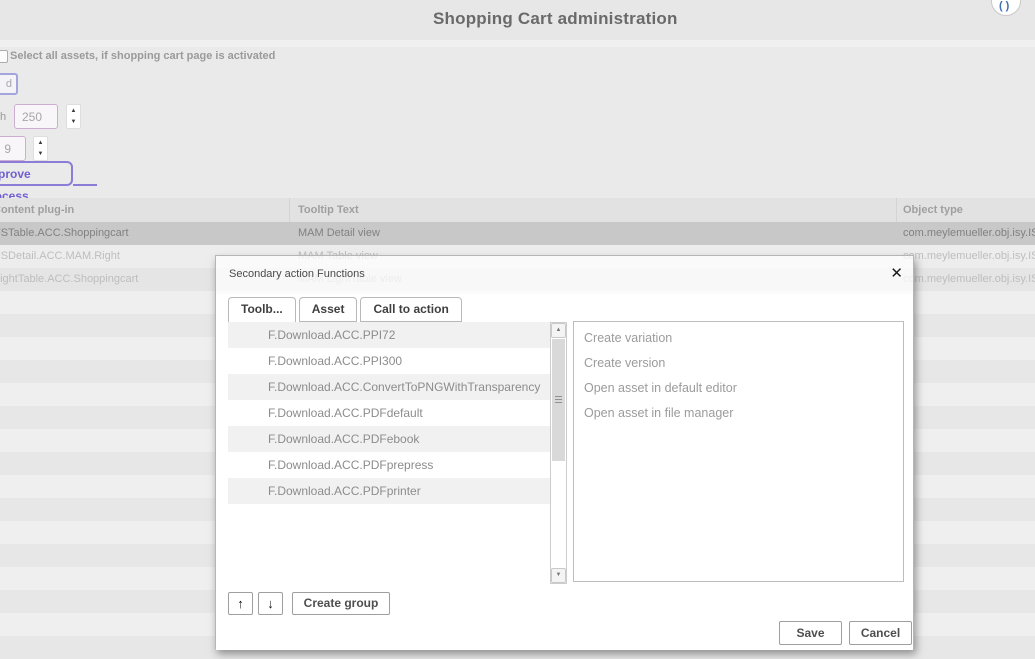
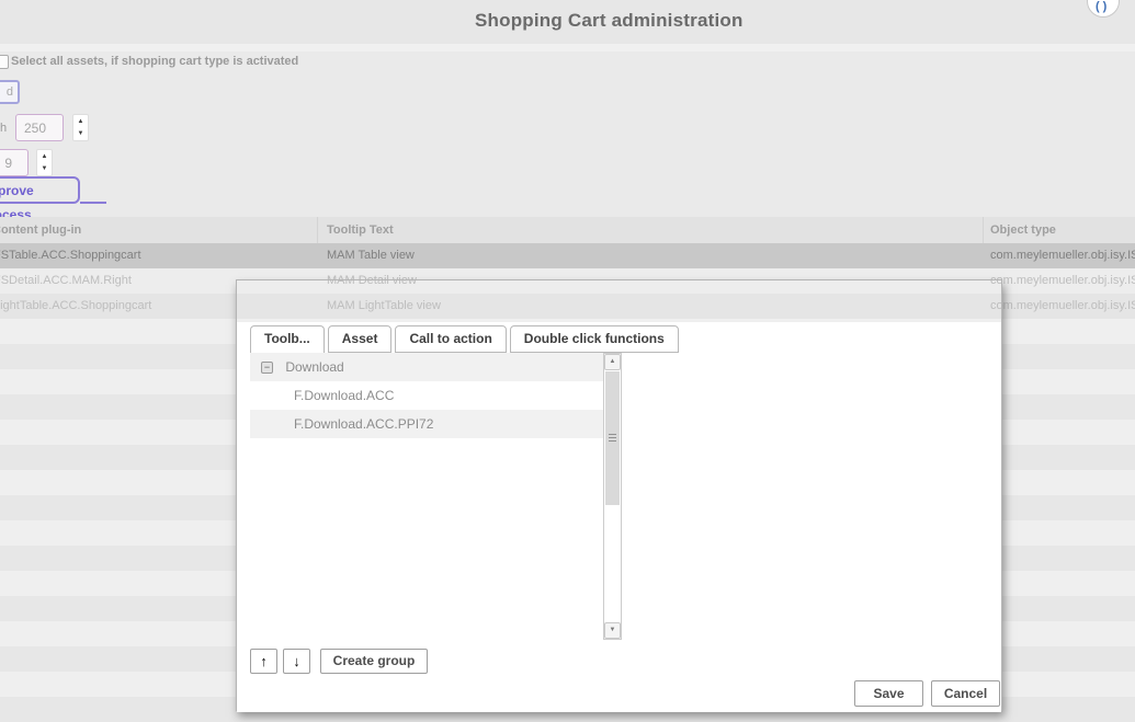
  Shopping Cart administration
  ()
- Select all assets, if shopping cart page is activated
+ Select all assets, if shopping cart type is activated
  d
  h
  250
  9
  ontent plug-in
  Tooltip Text
  Object type
  STable.ACC.Shoppingcart
- MAM Detail view
+ MAM Table view
  com.meylemueller.obj.isy.I
  SDetail.ACC.MAM.Right
- MAM Table view
+ MAM Detail view
  com.meylemueller.obj.isy.I
  ightTable.ACC.Shoppingcart
  MAM LightTable view
  com.meylemueller.obj.isy.I
- Secondary action Functions
- ✕
  Toolb...
  Asset
  Call to action
+ Double click functions
+ − Download
+ F.Download.ACC
  F.Download.ACC.PPI72
- F.Download.ACC.PPI300
- F.Download.ACC.ConvertToPNGWithTransparency
- F.Download.ACC.PDFdefault
- F.Download.ACC.PDFebook
- F.Download.ACC.PDFprepress
- F.Download.ACC.PDFprinter
- Create variation
- Create version
- Open asset in default editor
- Open asset in file manager
  ↑
  ↓
  Create group
  Save
  Cancel
